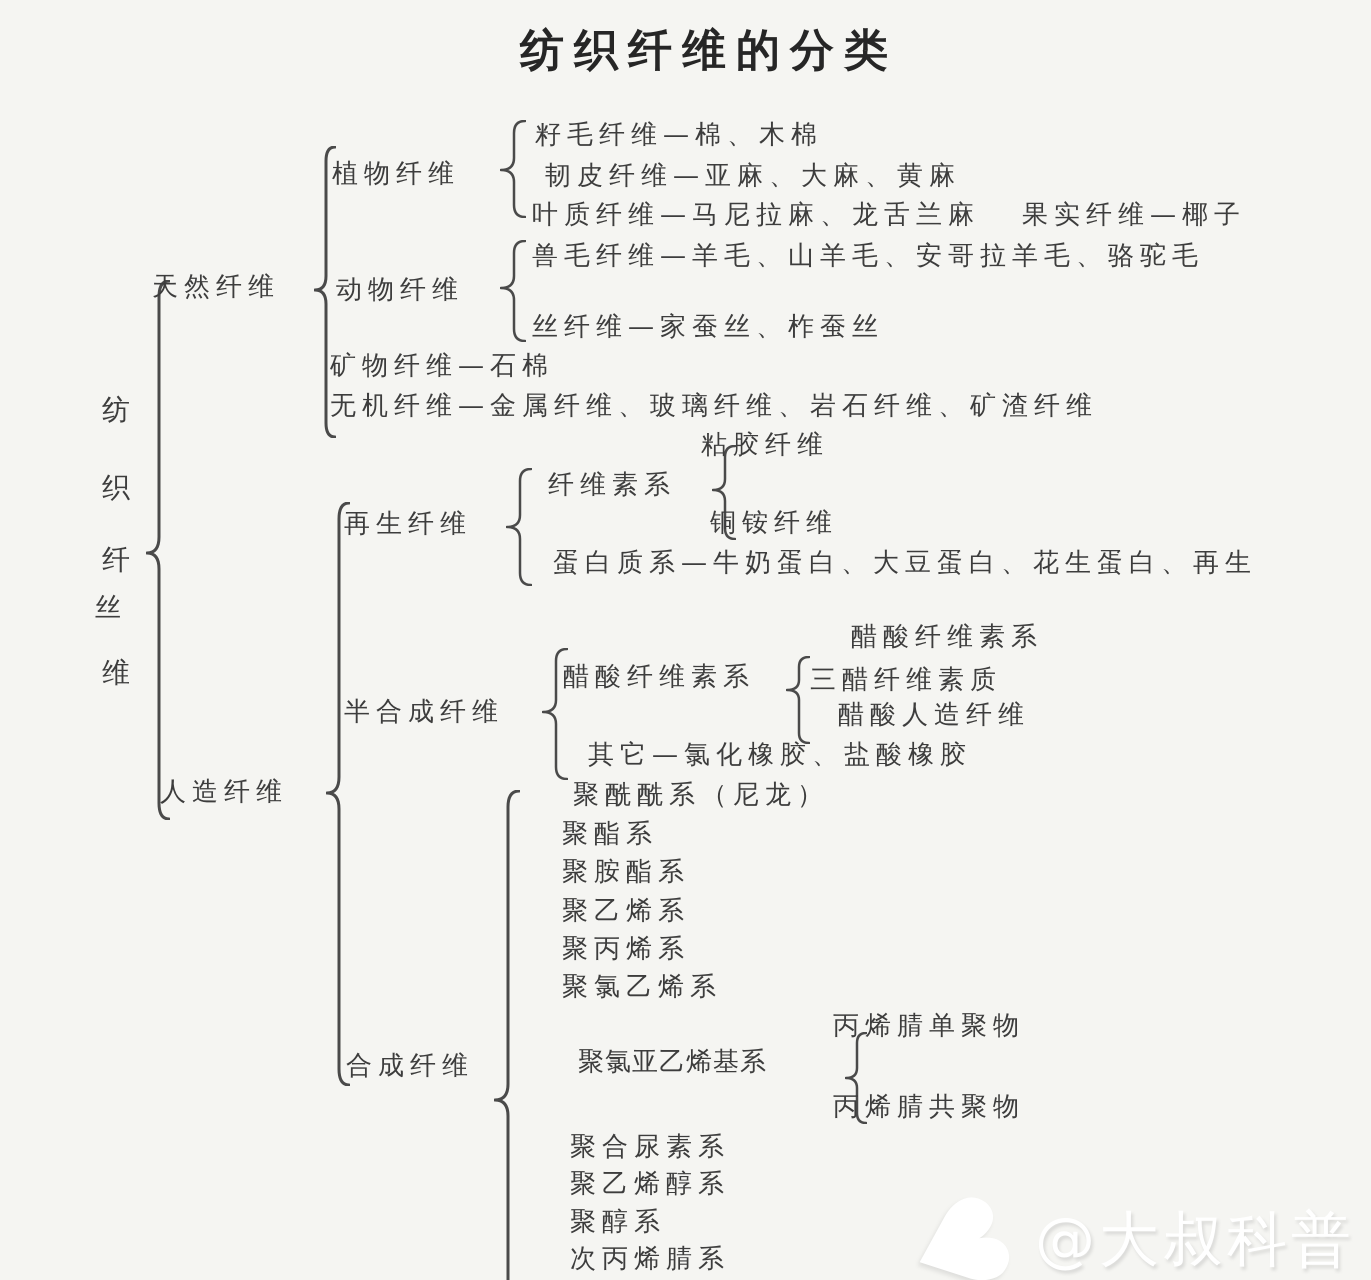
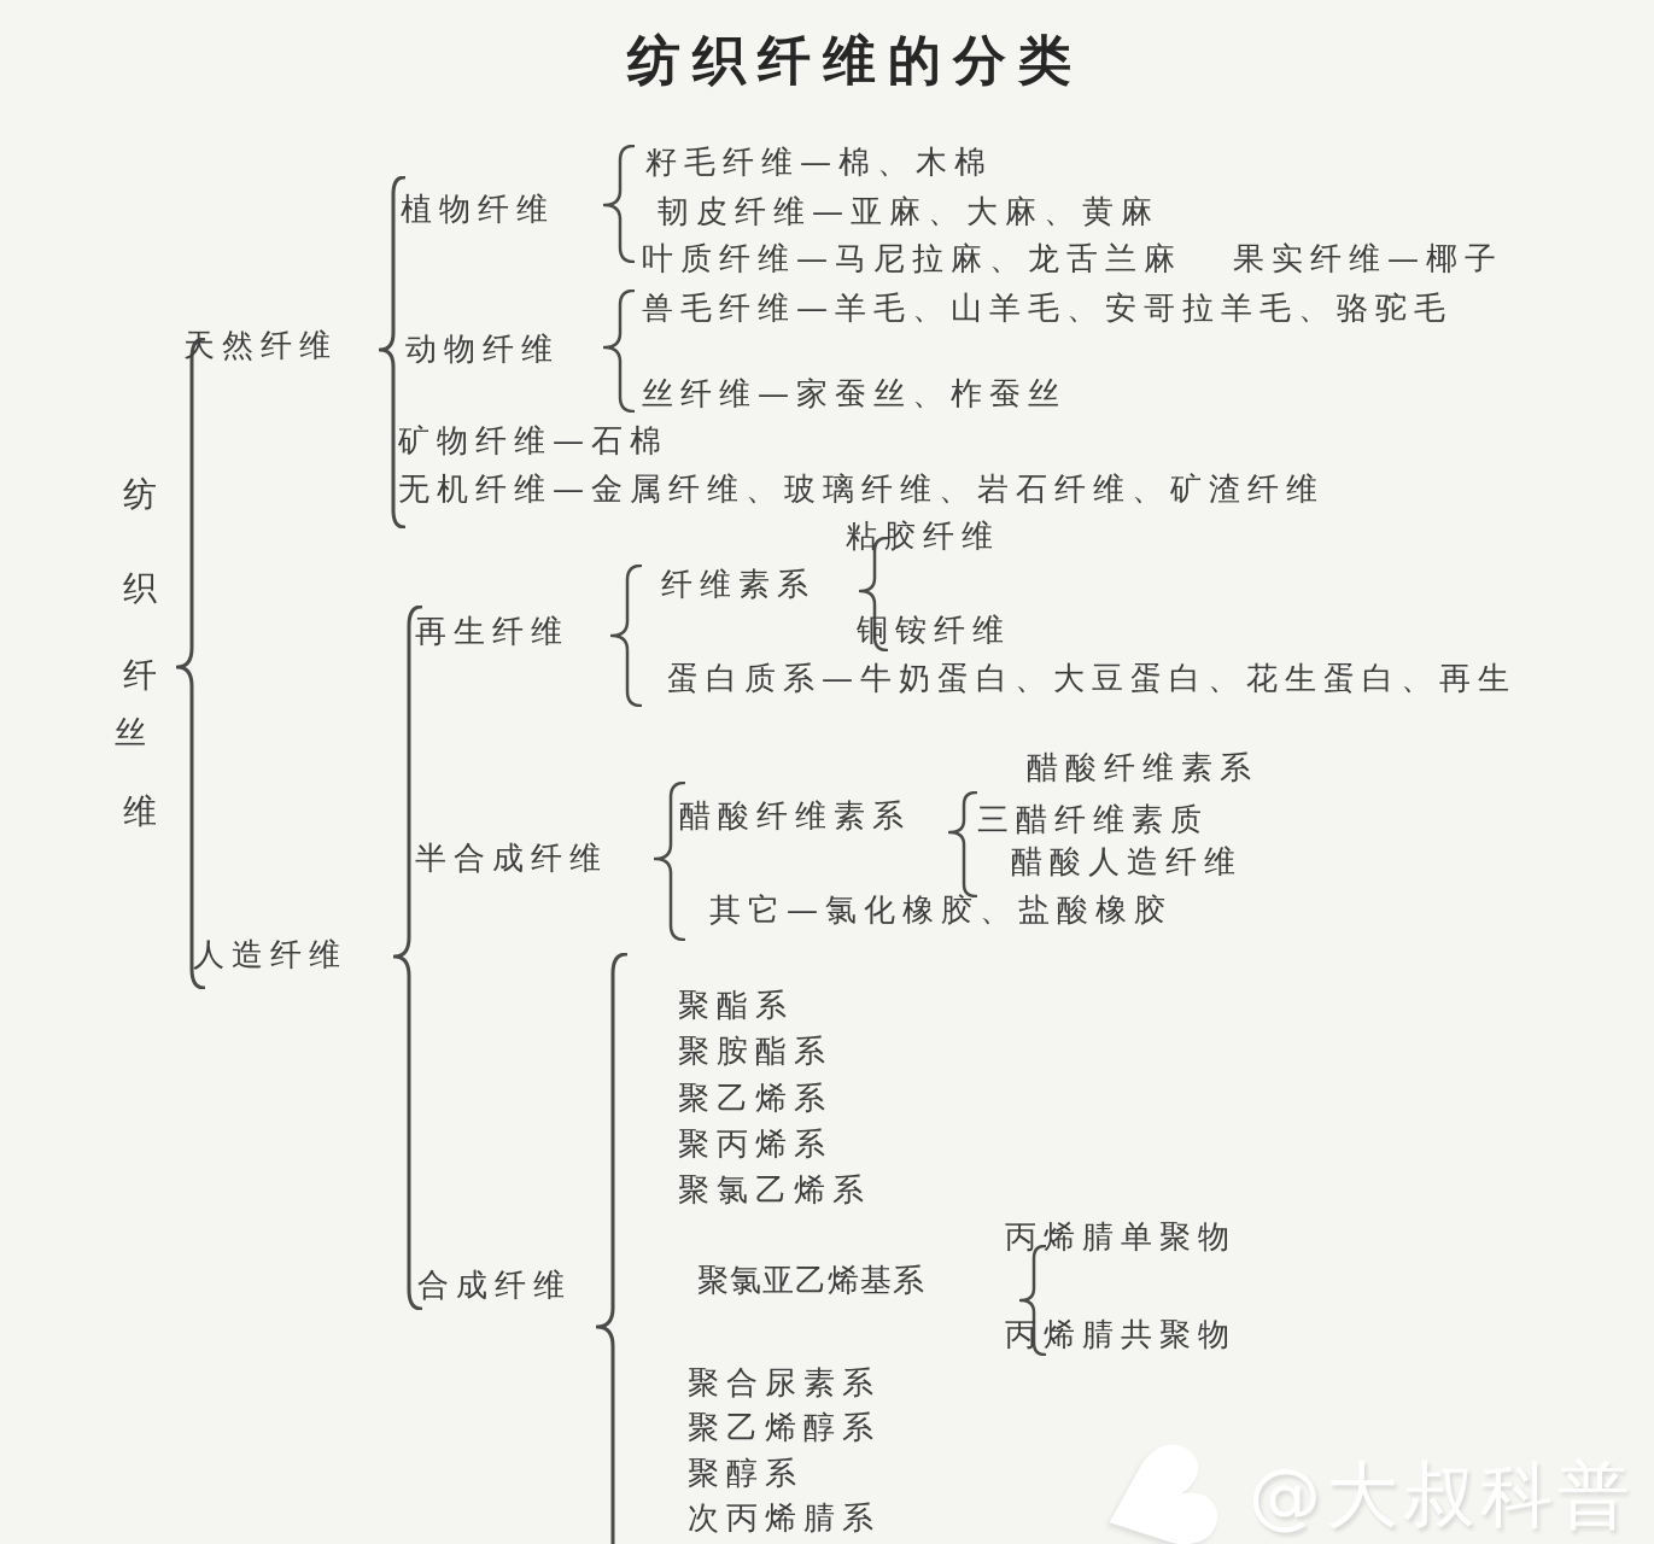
  纺织纤维的分类
  纺
  织
  纤
  丝
  维
  天然纤维
  植物纤维
  籽毛纤维—棉、木棉
  韧皮纤维—亚麻、大麻、黄麻
  叶质纤维—马尼拉麻、龙舌兰麻
  果实纤维—椰子
  动物纤维
  兽毛纤维—羊毛、山羊毛、安哥拉羊毛、骆驼毛
  丝纤维—家蚕丝、柞蚕丝
  矿物纤维—石棉
  无机纤维—金属纤维、玻璃纤维、岩石纤维、矿渣纤维
  人造纤维
  再生纤维
  纤维素系
  粘胶纤维
  铜铵纤维
  蛋白质系—牛奶蛋白、大豆蛋白、花生蛋白、再生
  半合成纤维
  醋酸纤维素系
  醋酸纤维素系
  三醋纤维素质
  醋酸人造纤维
  其它—氯化橡胶、盐酸橡胶
  合成纤维
- 聚酰酰系（尼龙）
  聚酯系
  聚胺酯系
  聚乙烯系
  聚丙烯系
  聚氯乙烯系
  聚氯亚乙烯基系
  丙烯腈单聚物
  丙烯腈共聚物
  聚合尿素系
  聚乙烯醇系
  聚醇系
  次丙烯腈系
  @大叔科普
